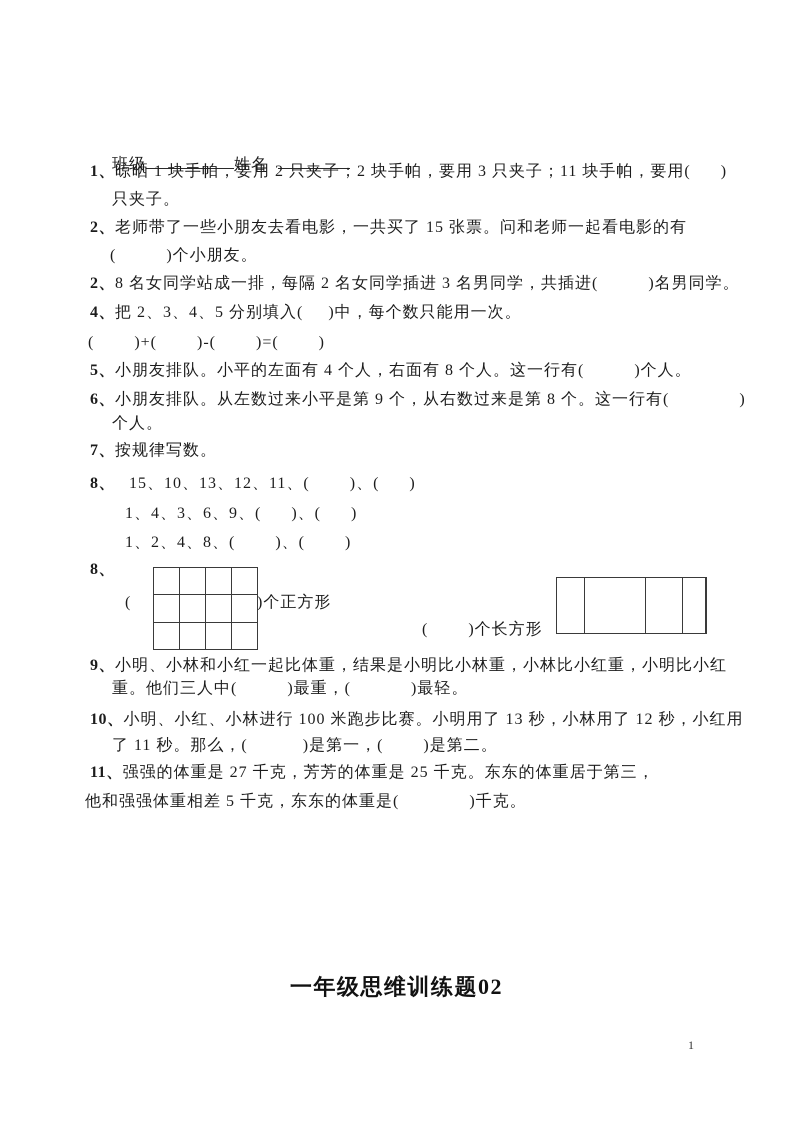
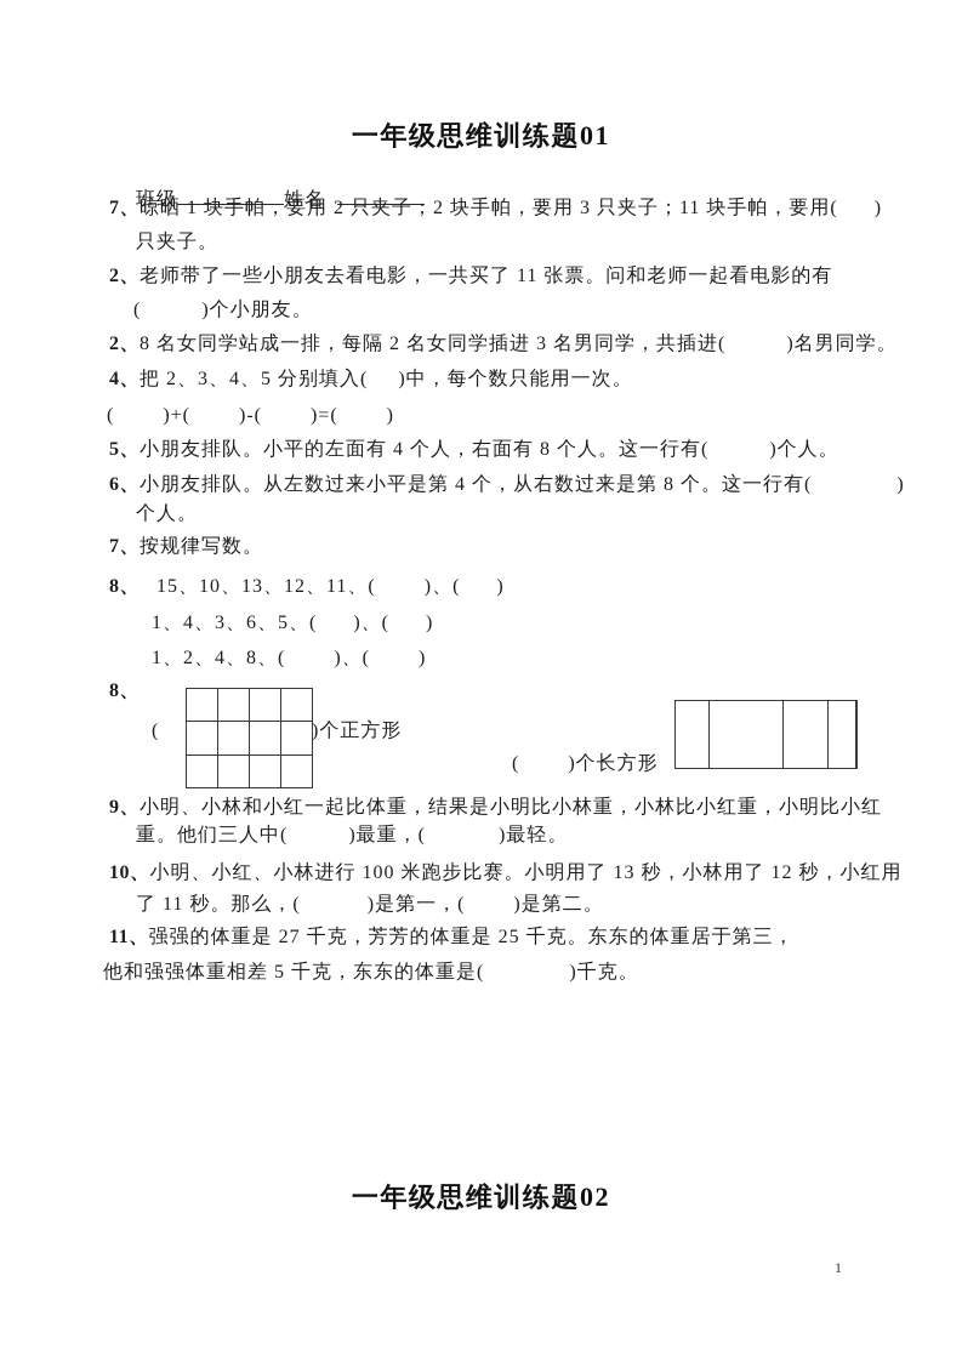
+ 一年级思维训练题01
  班级 姓名
- 1、晾晒 1 块手帕，要用 2 只夹子；2 块手帕，要用 3 只夹子；11 块手帕，要用( )
+ 7、晾晒 1 块手帕，要用 2 只夹子；2 块手帕，要用 3 只夹子；11 块手帕，要用( )
  只夹子。
- 2、老师带了一些小朋友去看电影，一共买了 15 张票。问和老师一起看电影的有
+ 2、老师带了一些小朋友去看电影，一共买了 11 张票。问和老师一起看电影的有
  ( )个小朋友。
  2、8 名女同学站成一排，每隔 2 名女同学插进 3 名男同学，共插进( )名男同学。
  4、把 2、3、4、5 分别填入( )中，每个数只能用一次。
  ( )+( )-( )=( )
  5、小朋友排队。小平的左面有 4 个人，右面有 8 个人。这一行有( )个人。
- 6、小朋友排队。从左数过来小平是第 9 个，从右数过来是第 8 个。这一行有( )
+ 6、小朋友排队。从左数过来小平是第 4 个，从右数过来是第 8 个。这一行有( )
  个人。
  7、按规律写数。
  8、 15、10、13、12、11、( )、( )
- 1、4、3、6、9、( )、( )
+ 1、4、3、6、5、( )、( )
  1、2、4、8、( )、( )
  8、
  (
  )个正方形
  ( )个长方形
  9、小明、小林和小红一起比体重，结果是小明比小林重，小林比小红重，小明比小红
  重。他们三人中( )最重，( )最轻。
  10、小明、小红、小林进行 100 米跑步比赛。小明用了 13 秒，小林用了 12 秒，小红用
  了 11 秒。那么，( )是第一，( )是第二。
  11、强强的体重是 27 千克，芳芳的体重是 25 千克。东东的体重居于第三，
  他和强强体重相差 5 千克，东东的体重是( )千克。
  一年级思维训练题02
  1
